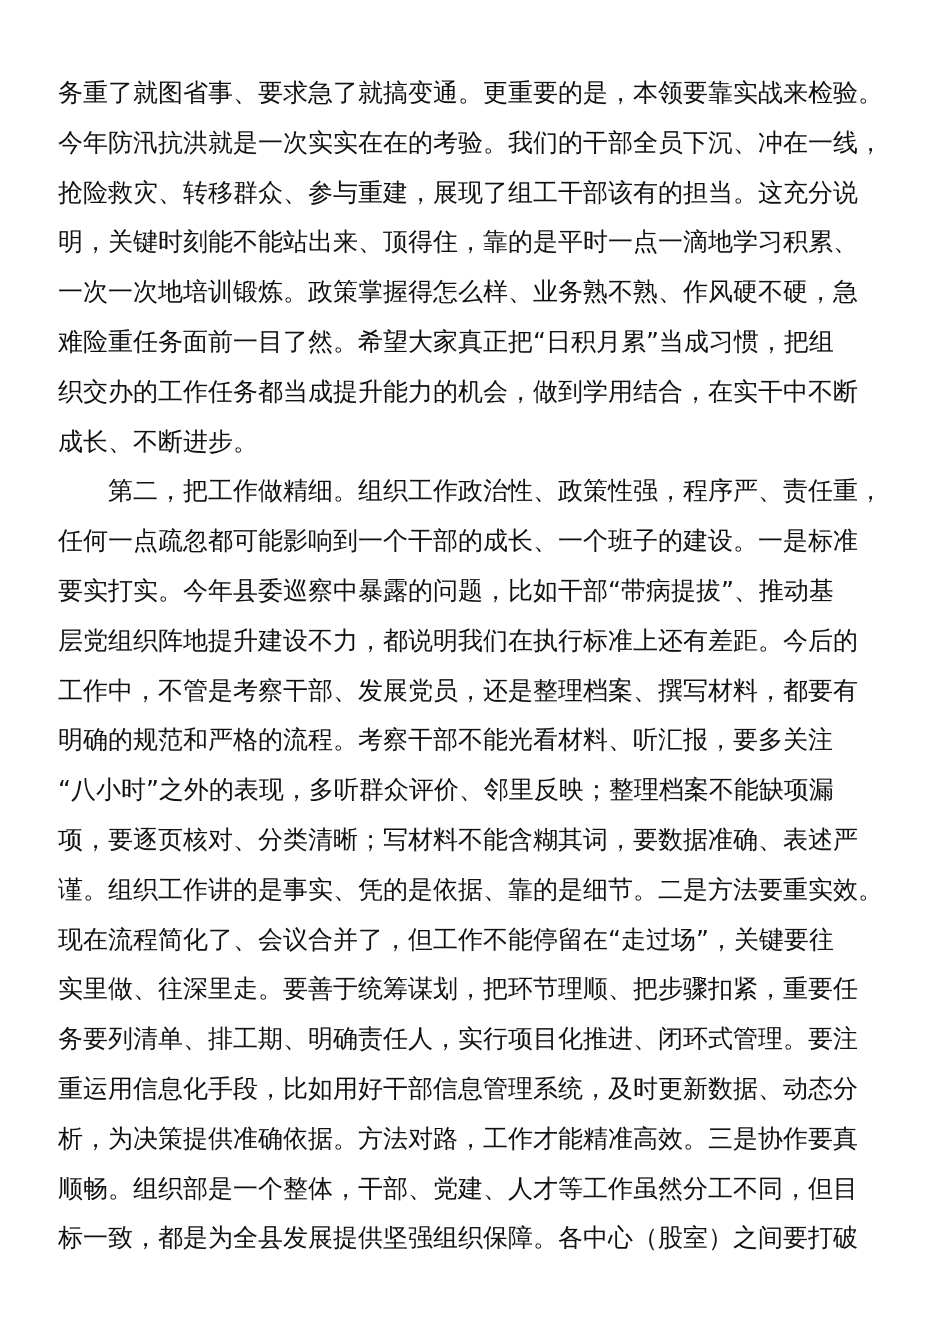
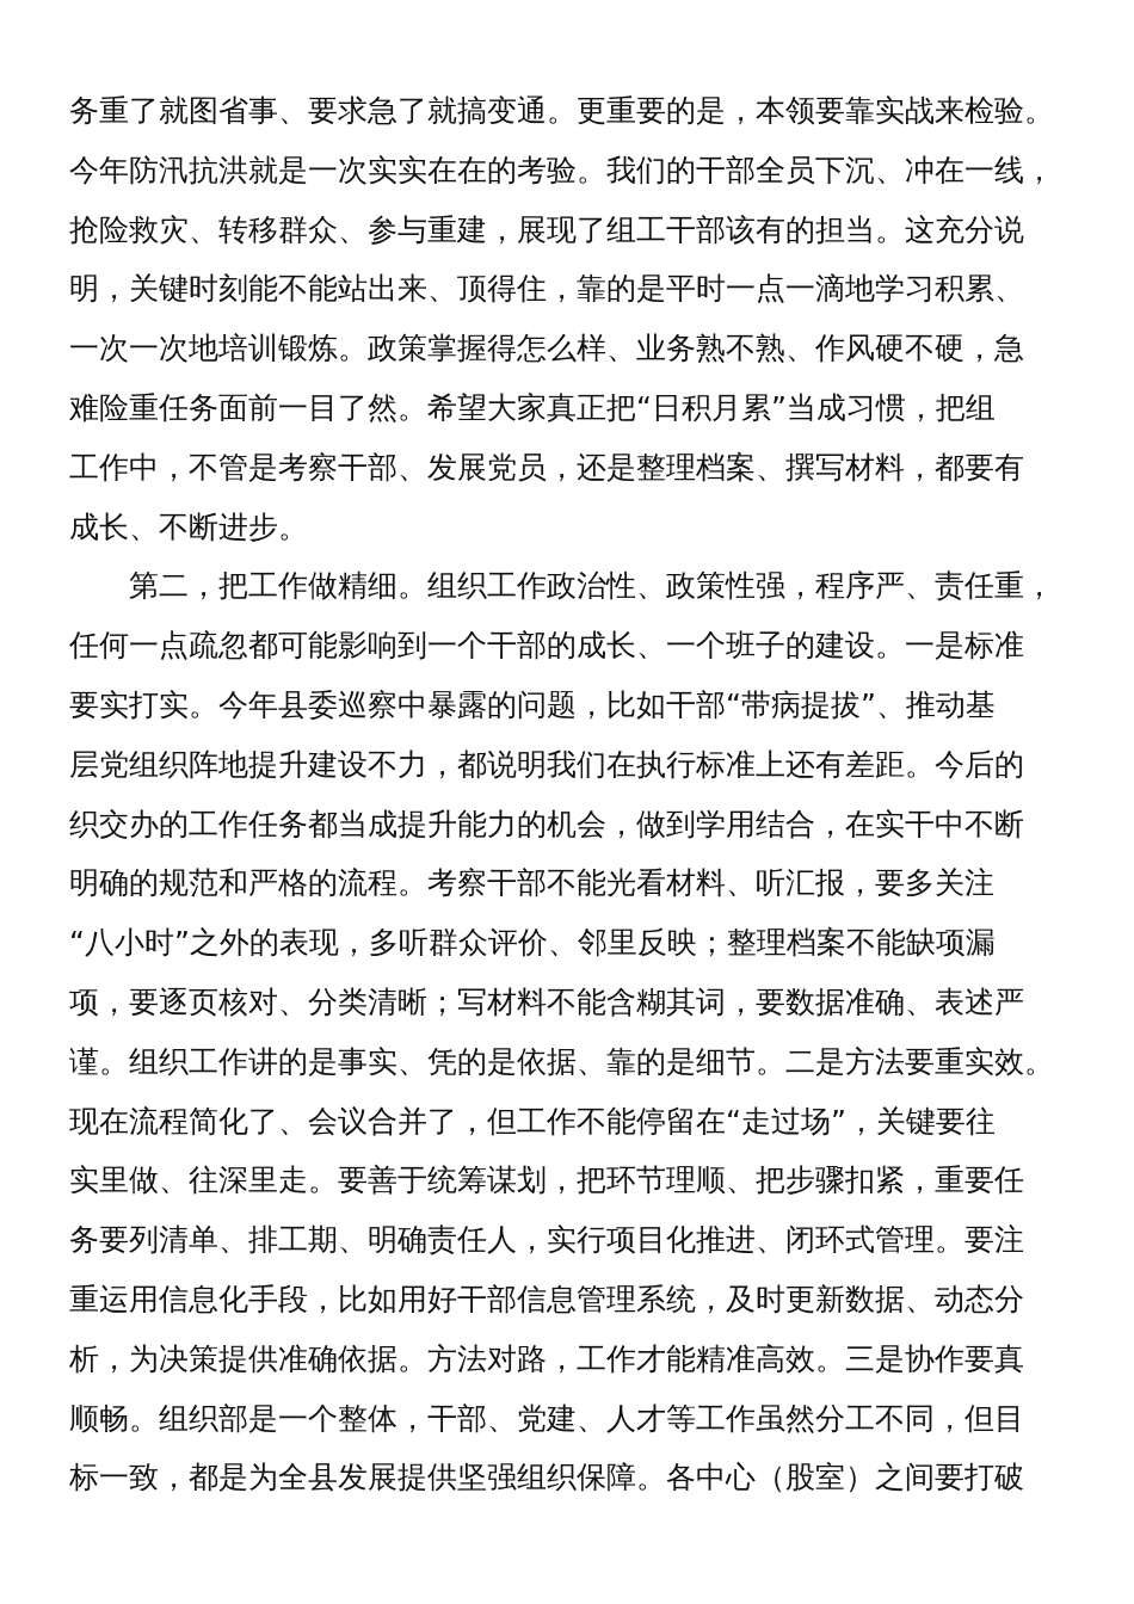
  务重了就图省事、要求急了就搞变通。更重要的是，本领要靠实战来检验。
  今年防汛抗洪就是一次实实在在的考验。我们的干部全员下沉、冲在一线，
  抢险救灾、转移群众、参与重建，展现了组工干部该有的担当。这充分说
  明，关键时刻能不能站出来、顶得住，靠的是平时一点一滴地学习积累、
  一次一次地培训锻炼。政策掌握得怎么样、业务熟不熟、作风硬不硬，急
  难险重任务面前一目了然。希望大家真正把“日积月累”当成习惯，把组
- 织交办的工作任务都当成提升能力的机会，做到学用结合，在实干中不断
+ 工作中，不管是考察干部、发展党员，还是整理档案、撰写材料，都要有
  成长、不断进步。
  第二，把工作做精细。组织工作政治性、政策性强，程序严、责任重，
  任何一点疏忽都可能影响到一个干部的成长、一个班子的建设。一是标准
  要实打实。今年县委巡察中暴露的问题，比如干部“带病提拔”、推动基
  层党组织阵地提升建设不力，都说明我们在执行标准上还有差距。今后的
- 工作中，不管是考察干部、发展党员，还是整理档案、撰写材料，都要有
+ 织交办的工作任务都当成提升能力的机会，做到学用结合，在实干中不断
  明确的规范和严格的流程。考察干部不能光看材料、听汇报，要多关注
  “八小时”之外的表现，多听群众评价、邻里反映；整理档案不能缺项漏
  项，要逐页核对、分类清晰；写材料不能含糊其词，要数据准确、表述严
  谨。组织工作讲的是事实、凭的是依据、靠的是细节。二是方法要重实效。
  现在流程简化了、会议合并了，但工作不能停留在“走过场”，关键要往
  实里做、往深里走。要善于统筹谋划，把环节理顺、把步骤扣紧，重要任
  务要列清单、排工期、明确责任人，实行项目化推进、闭环式管理。要注
  重运用信息化手段，比如用好干部信息管理系统，及时更新数据、动态分
  析，为决策提供准确依据。方法对路，工作才能精准高效。三是协作要真
  顺畅。组织部是一个整体，干部、党建、人才等工作虽然分工不同，但目
  标一致，都是为全县发展提供坚强组织保障。各中心（股室）之间要打破
